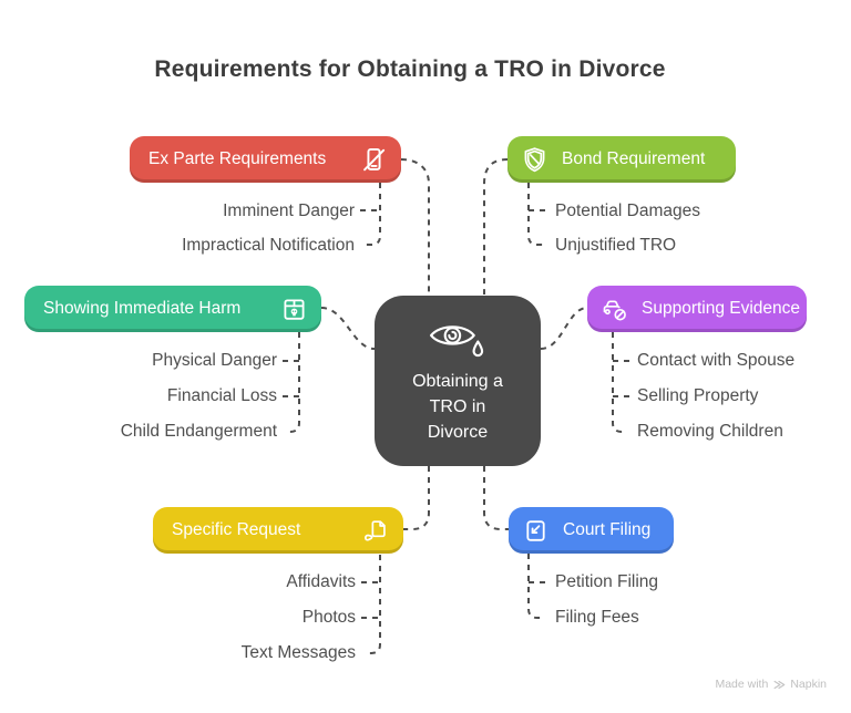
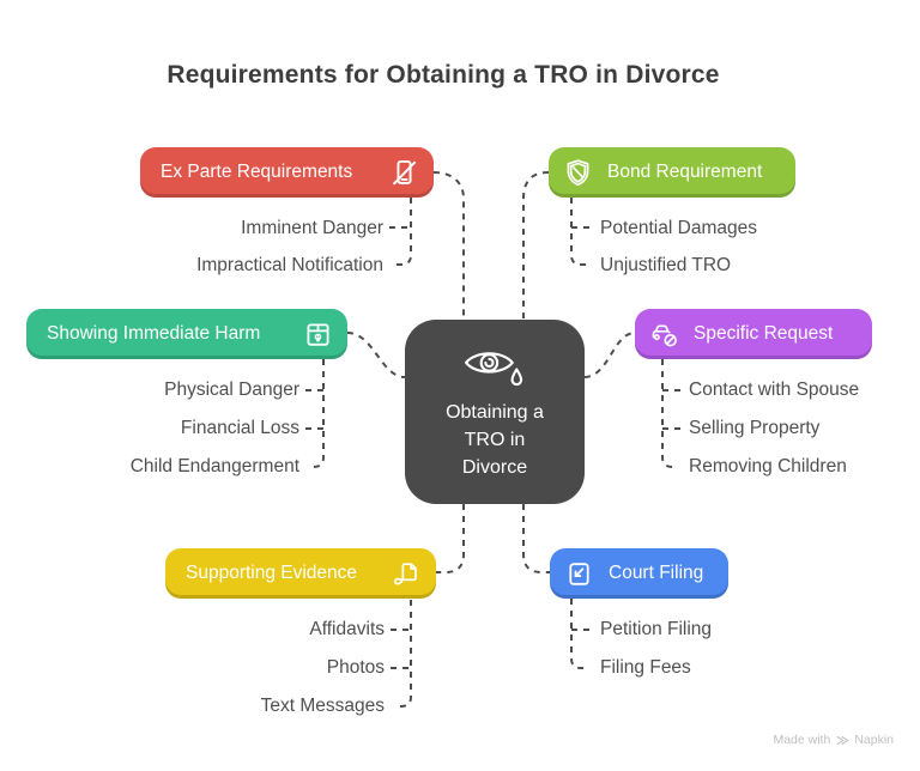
  Requirements for Obtaining a TRO in Divorce
  Obtaining a TRO in Divorce
  Ex Parte Requirements
  Imminent Danger
  Impractical Notification
  Bond Requirement
  Potential Damages
  Unjustified TRO
  Showing Immediate Harm
  Physical Danger
  Financial Loss
  Child Endangerment
- Supporting Evidence
+ Specific Request
  Contact with Spouse
  Selling Property
  Removing Children
- Specific Request
+ Supporting Evidence
  Affidavits
  Photos
  Text Messages
  Court Filing
  Petition Filing
  Filing Fees
  Made with
  Napkin
